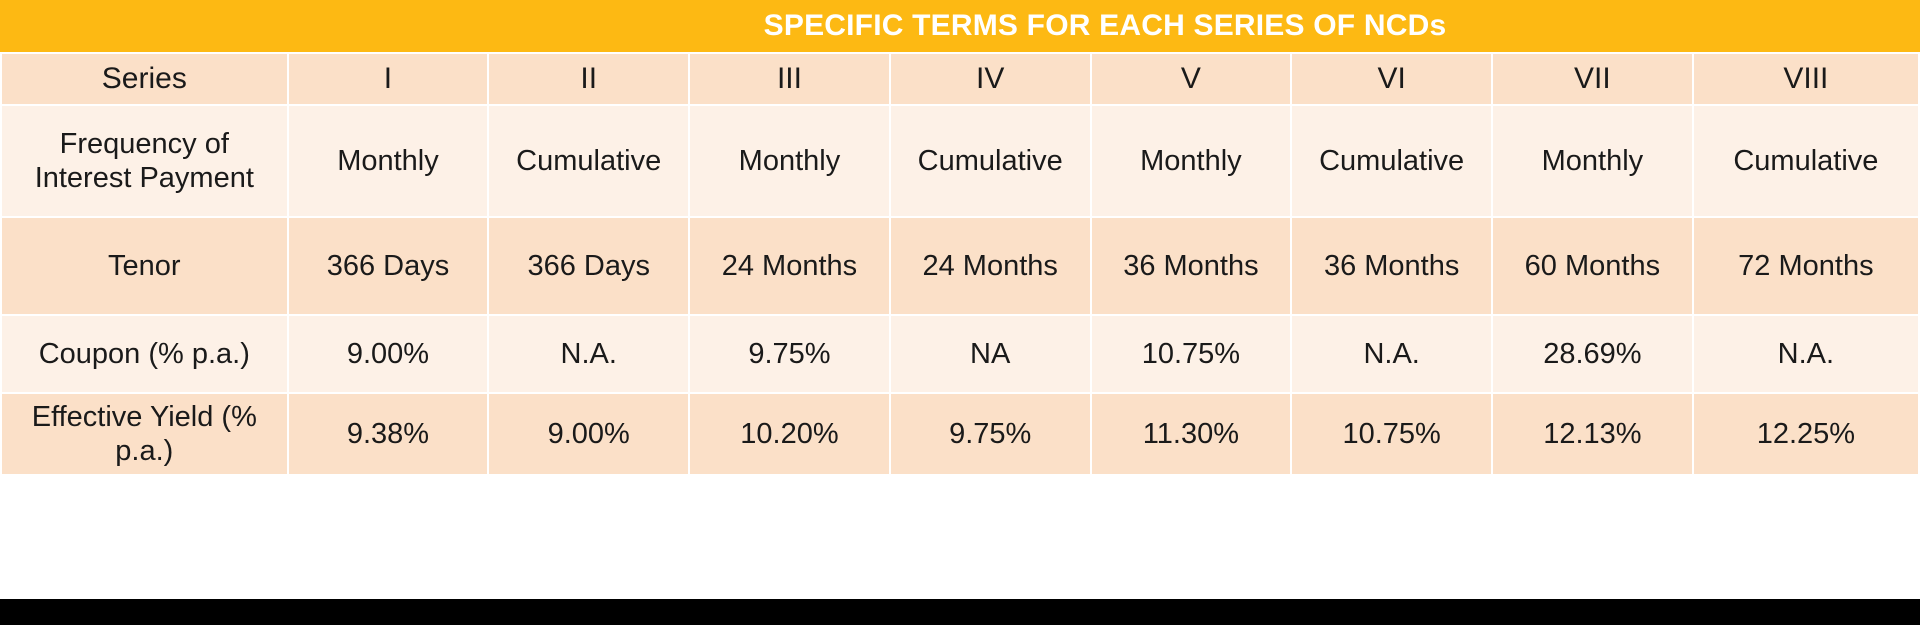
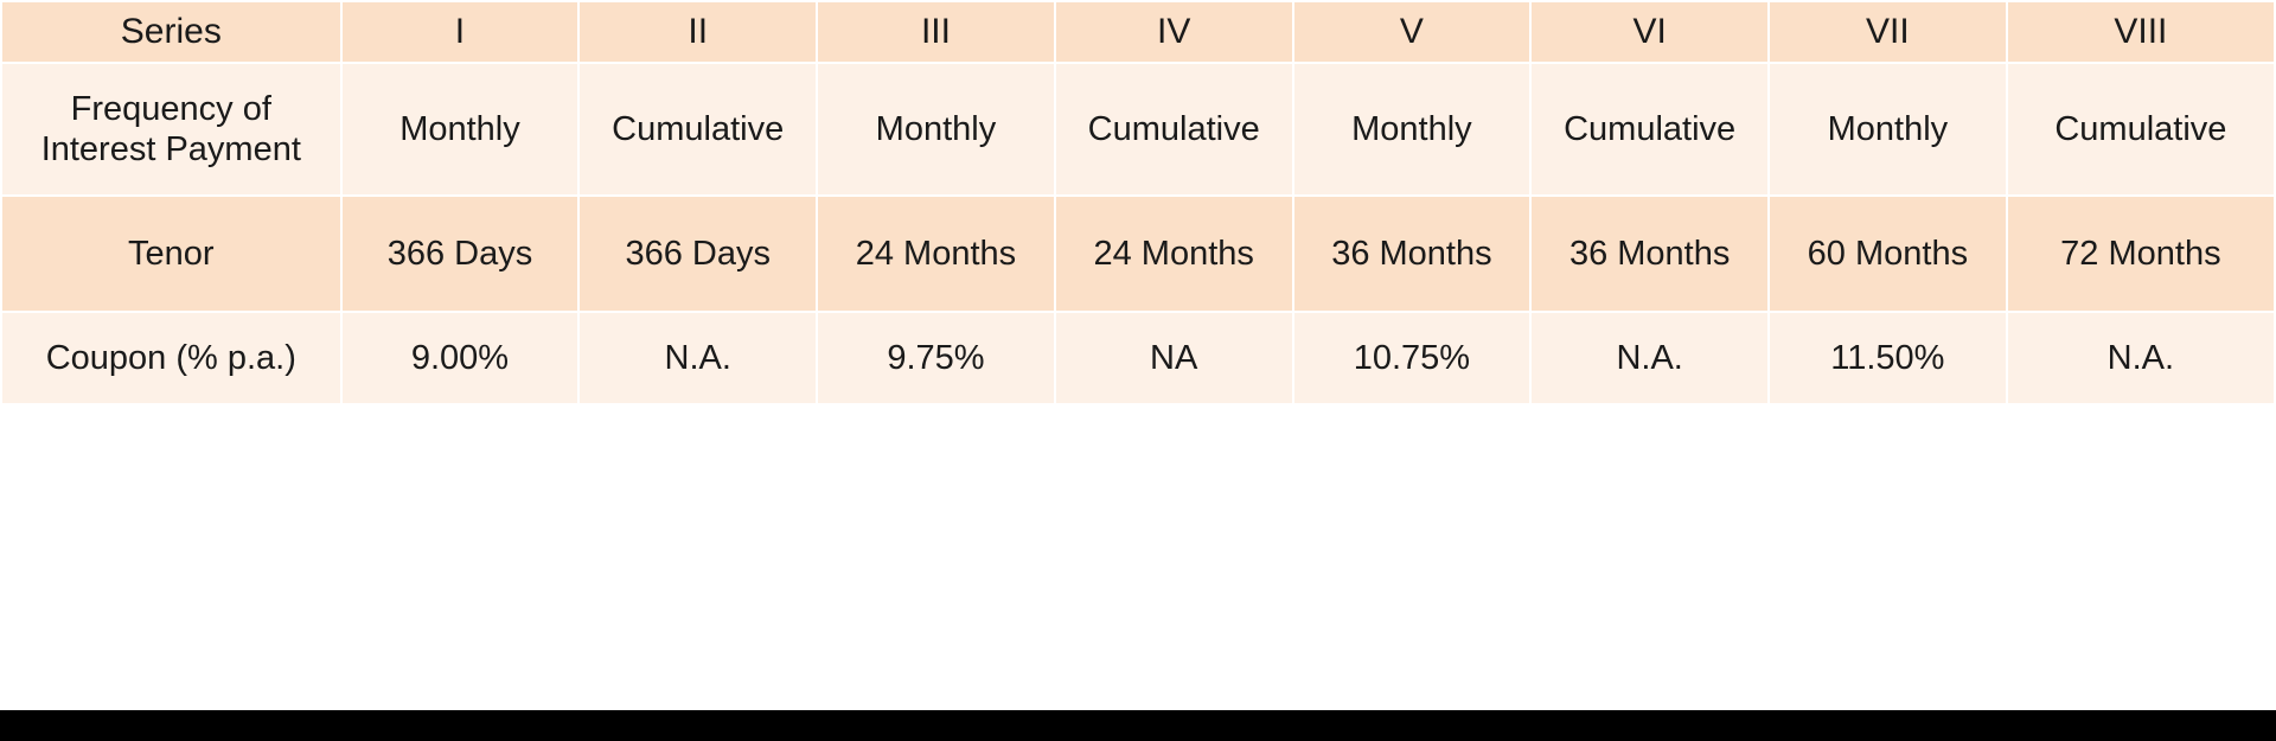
- SPECIFIC TERMS FOR EACH SERIES OF NCDs
  Series	I	II	III	IV	V	VI	VII	VIII
  Frequency of Interest Payment	Monthly	Cumulative	Monthly	Cumulative	Monthly	Cumulative	Monthly	Cumulative
  Tenor	366 Days	366 Days	24 Months	24 Months	36 Months	36 Months	60 Months	72 Months
- Coupon (% p.a.)	9.00%	N.A.	9.75%	NA	10.75%	N.A.	28.69%	N.A.
+ Coupon (% p.a.)	9.00%	N.A.	9.75%	NA	10.75%	N.A.	11.50%	N.A.
- Effective Yield (% p.a.)	9.38%	9.00%	10.20%	9.75%	11.30%	10.75%	12.13%	12.25%
